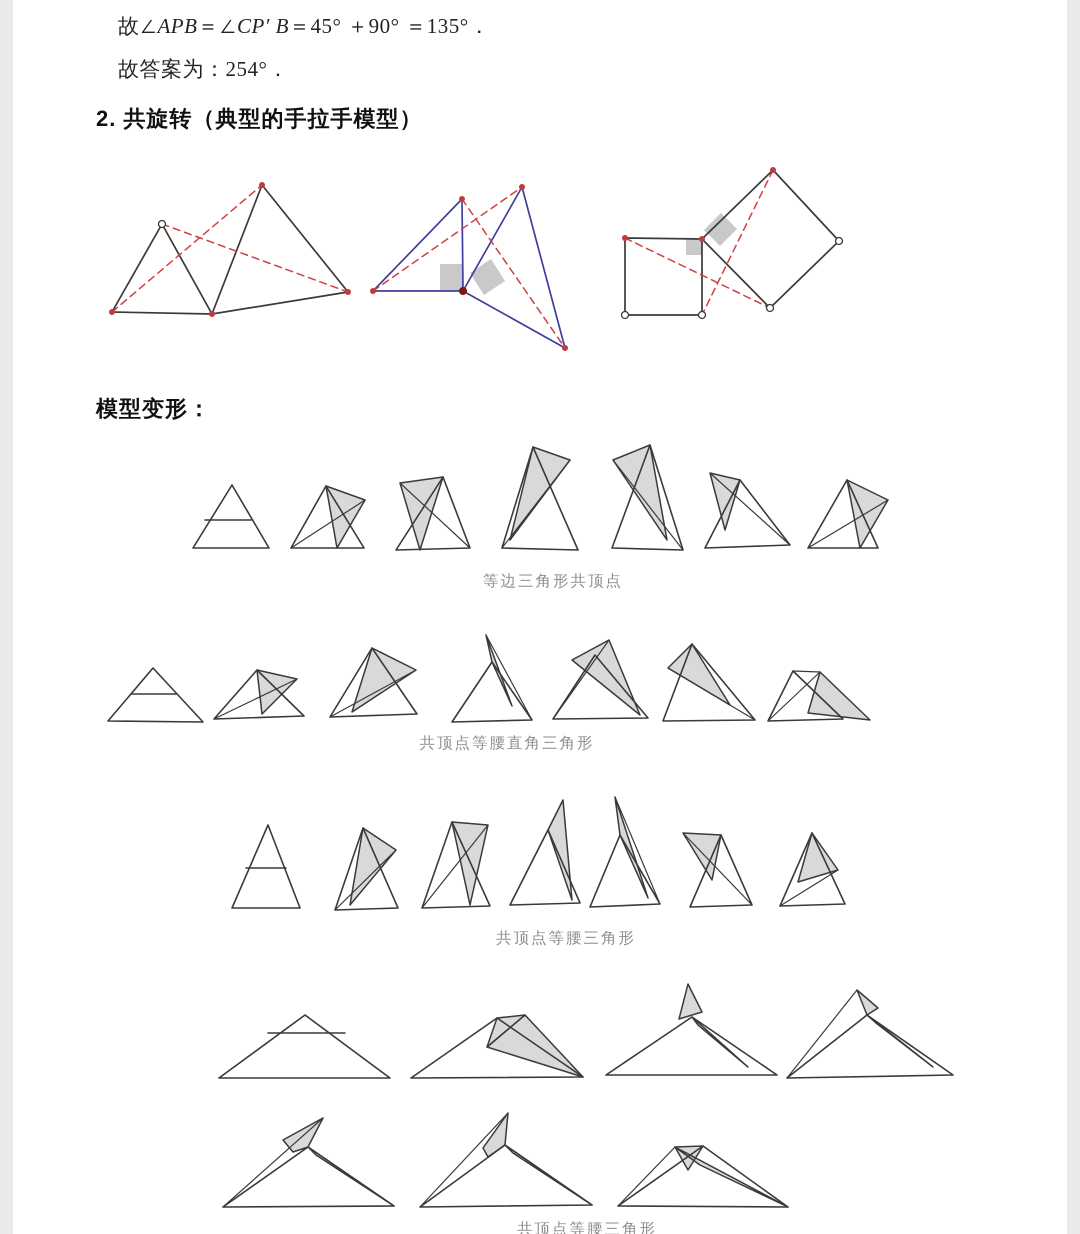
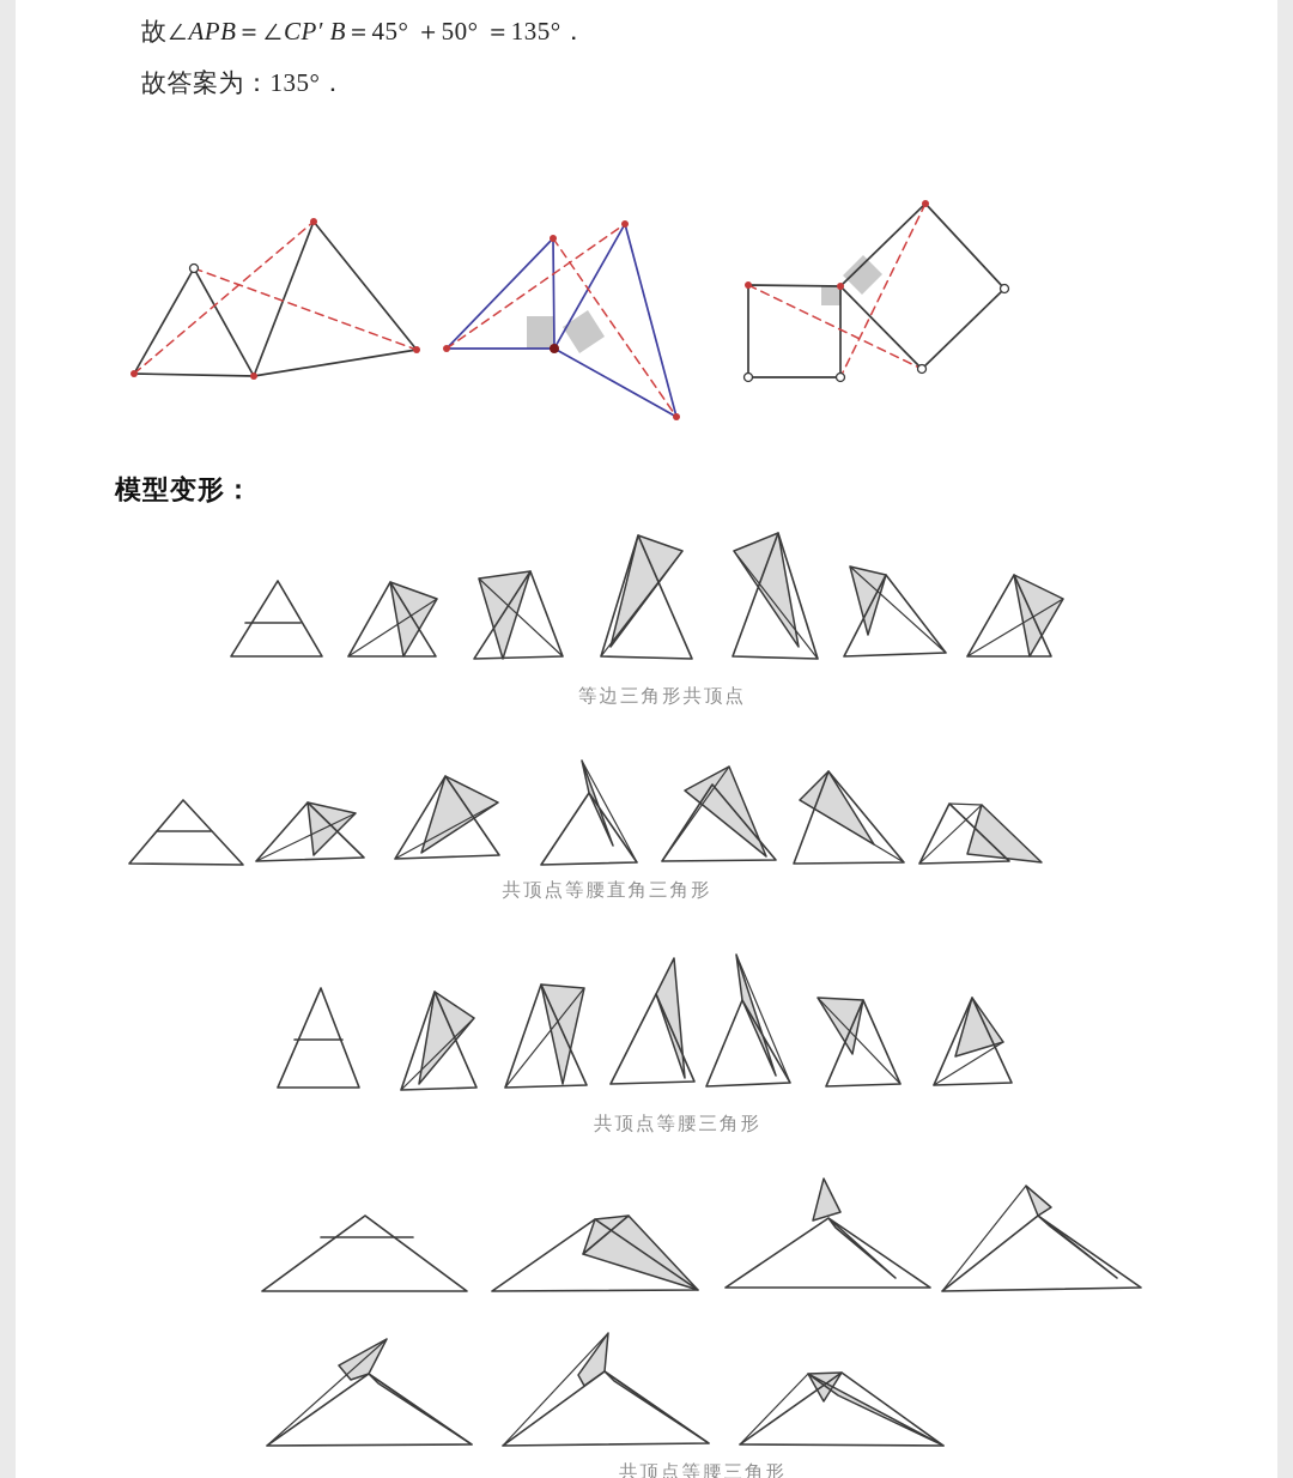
- 故∠APB＝∠CP′ B＝45° ＋90° ＝135°．
+ 故∠APB＝∠CP′ B＝45° ＋50° ＝135°．
- 故答案为：254°．
+ 故答案为：135°．
- 2. 共旋转（典型的手拉手模型）
  模型变形：
  等边三角形共顶点
  共顶点等腰直角三角形
  共顶点等腰三角形
  共顶点等腰三角形
